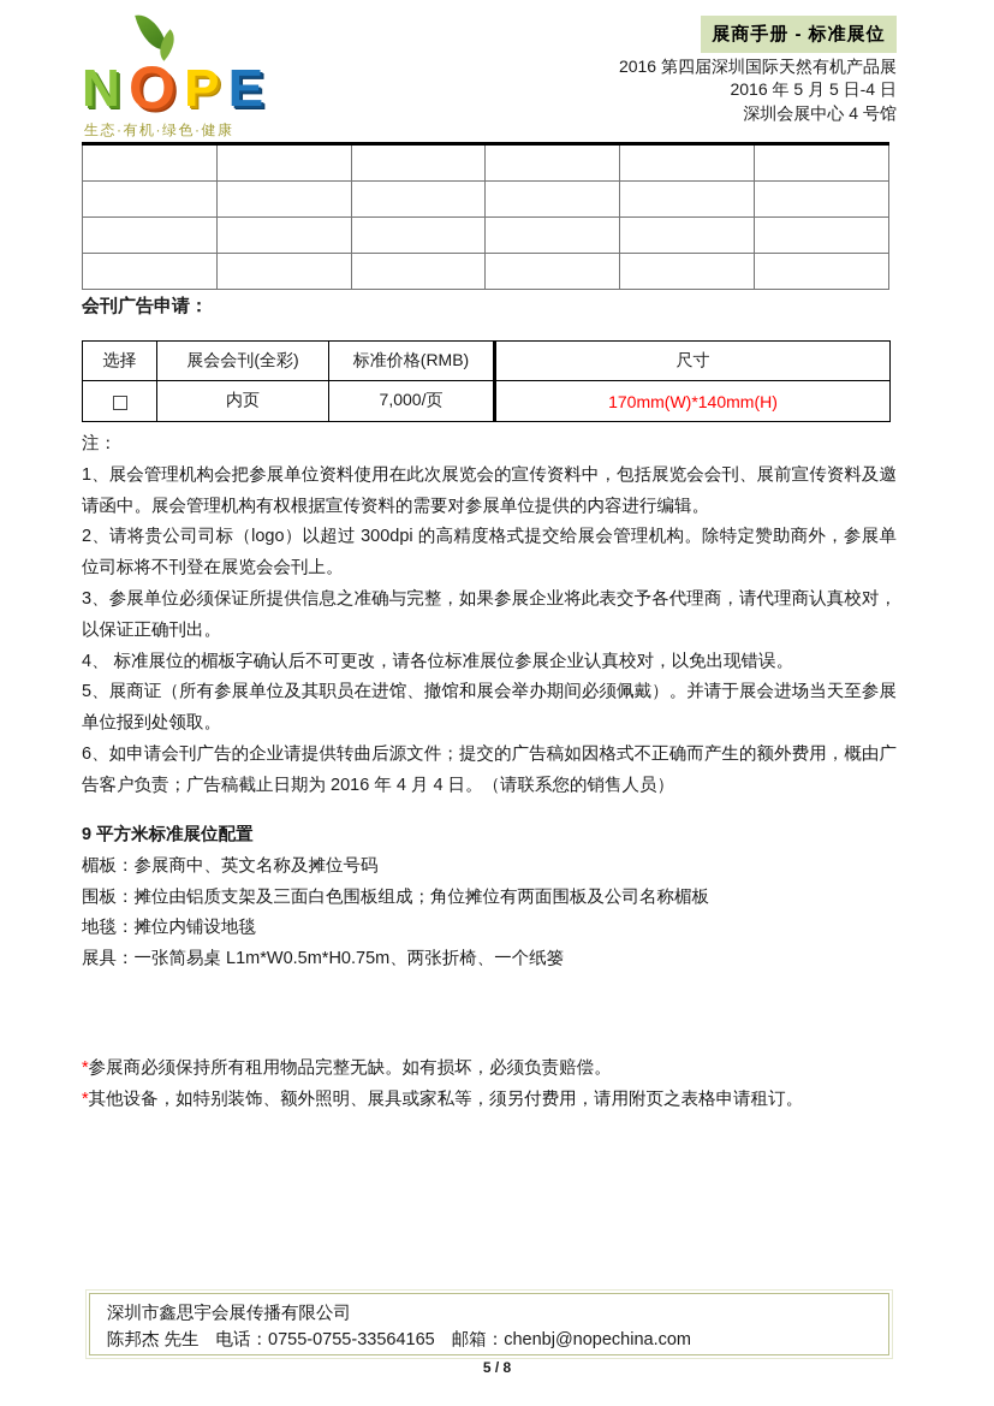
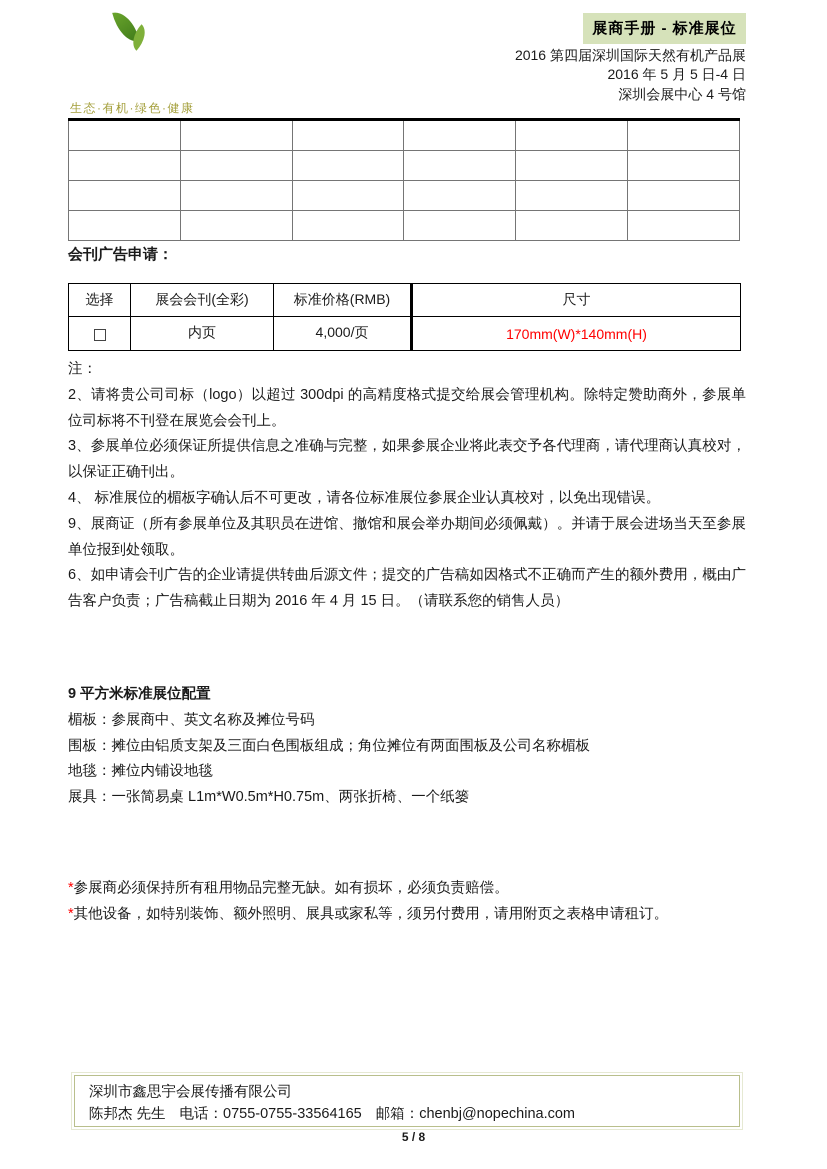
- N O P E
  生态·有机·绿色·健康
  展商手册 - 标准展位
  2016 第四届深圳国际天然有机产品展
  2016 年 5 月 5 日-4 日
  深圳会展中心 4 号馆
  会刊广告申请：
  选择	展会会刊(全彩)	标准价格(RMB)	尺寸
- 	内页	7,000/页	170mm(W)*140mm(H)
+ 	内页	4,000/页	170mm(W)*140mm(H)
  注：
- 1、展会管理机构会把参展单位资料使用在此次展览会的宣传资料中，包括展览会会刊、展前宣传资料及邀请函中。展会管理机构有权根据宣传资料的需要对参展单位提供的内容进行编辑。
  2、请将贵公司司标（logo）以超过 300dpi 的高精度格式提交给展会管理机构。除特定赞助商外，参展单位司标将不刊登在展览会会刊上。
  3、参展单位必须保证所提供信息之准确与完整，如果参展企业将此表交予各代理商，请代理商认真校对，以保证正确刊出。
  4、 标准展位的楣板字确认后不可更改，请各位标准展位参展企业认真校对，以免出现错误。
- 5、展商证（所有参展单位及其职员在进馆、撤馆和展会举办期间必须佩戴）。并请于展会进场当天至参展单位报到处领取。
+ 9、展商证（所有参展单位及其职员在进馆、撤馆和展会举办期间必须佩戴）。并请于展会进场当天至参展单位报到处领取。
- 6、如申请会刊广告的企业请提供转曲后源文件；提交的广告稿如因格式不正确而产生的额外费用，概由广告客户负责；广告稿截止日期为 2016 年 4 月 4 日。（请联系您的销售人员）
+ 6、如申请会刊广告的企业请提供转曲后源文件；提交的广告稿如因格式不正确而产生的额外费用，概由广告客户负责；广告稿截止日期为 2016 年 4 月 15 日。（请联系您的销售人员）
  9 平方米标准展位配置
  楣板：参展商中、英文名称及摊位号码
  围板：摊位由铝质支架及三面白色围板组成；角位摊位有两面围板及公司名称楣板
  地毯：摊位内铺设地毯
  展具：一张简易桌 L1m*W0.5m*H0.75m、两张折椅、一个纸篓
  *参展商必须保持所有租用物品完整无缺。如有损坏，必须负责赔偿。
  *其他设备，如特别装饰、额外照明、展具或家私等，须另付费用，请用附页之表格申请租订。
  深圳市鑫思宇会展传播有限公司
  陈邦杰 先生 电话：0755-0755-33564165 邮箱：chenbj@nopechina.com
  5 / 8
